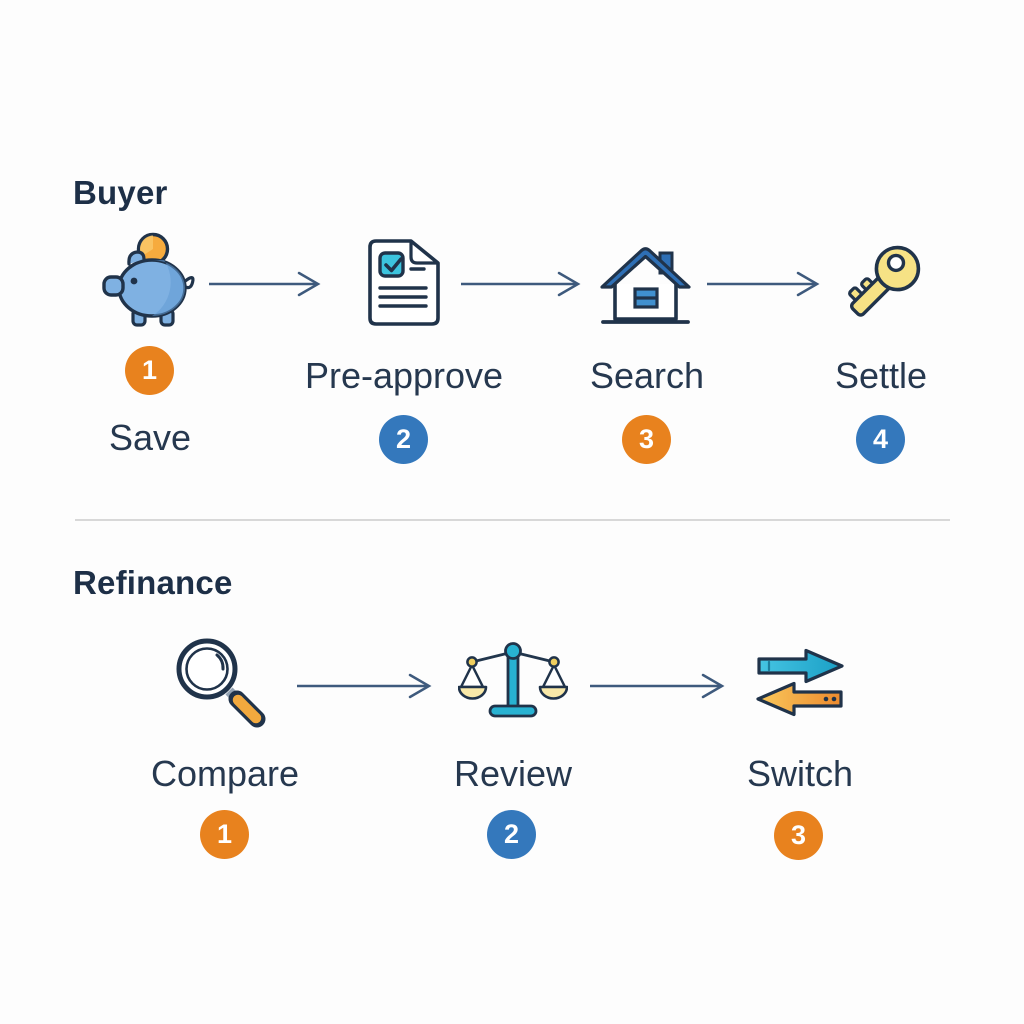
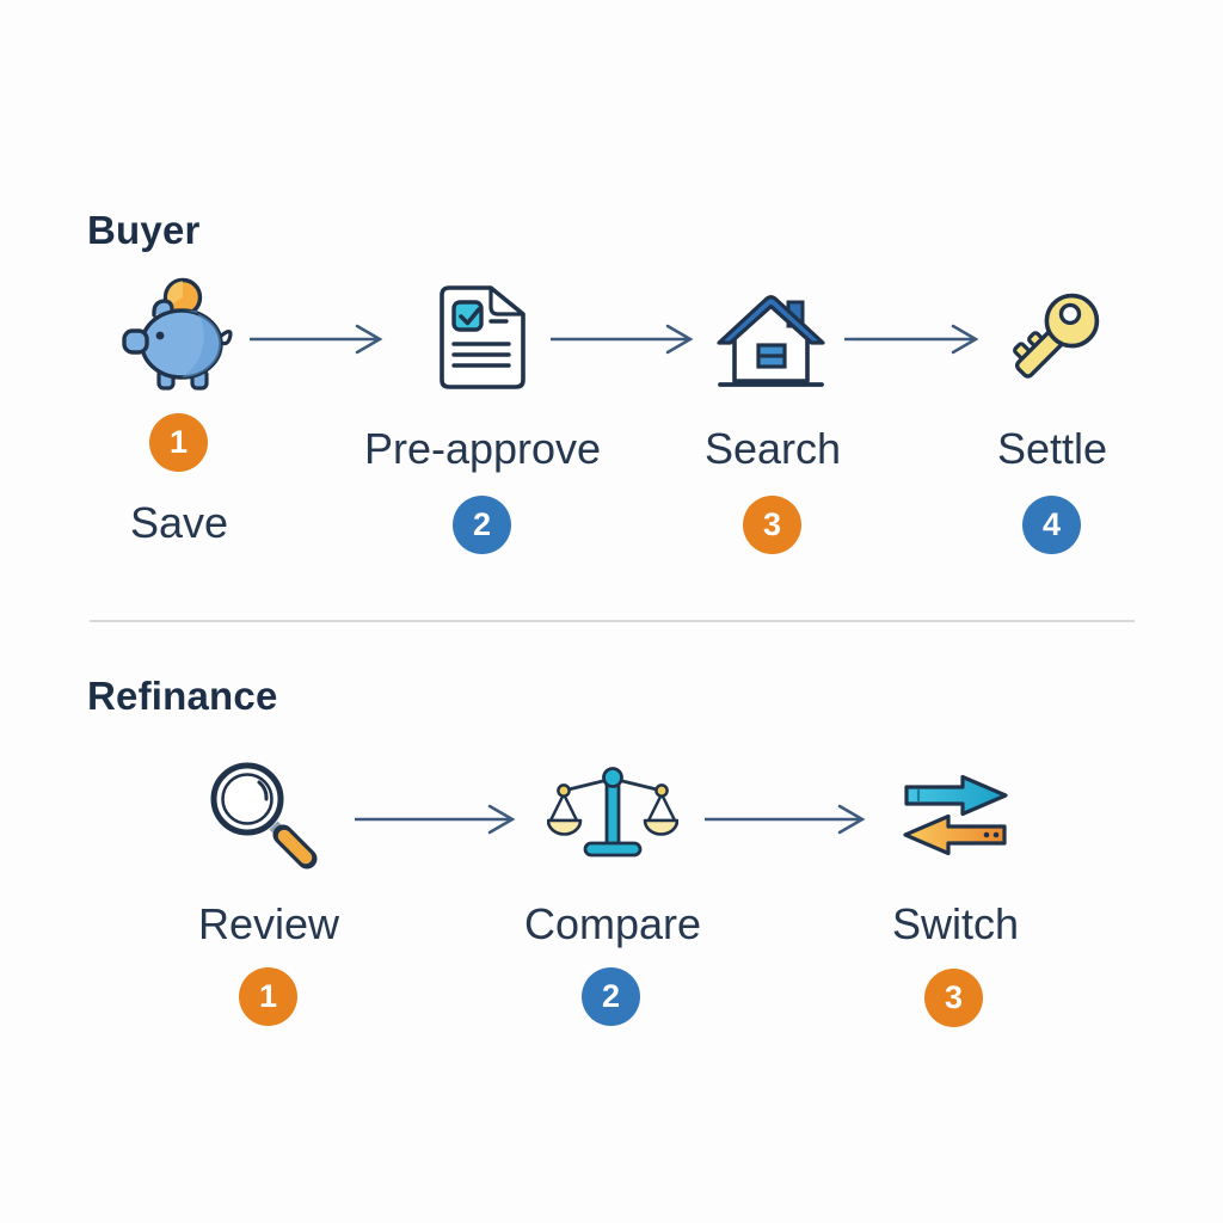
  Buyer
  1
  Save
  Pre-approve
  2
  Search
  3
  Settle
  4
  Refinance
- Compare
+ Review
  1
- Review
+ Compare
  2
  Switch
  3
